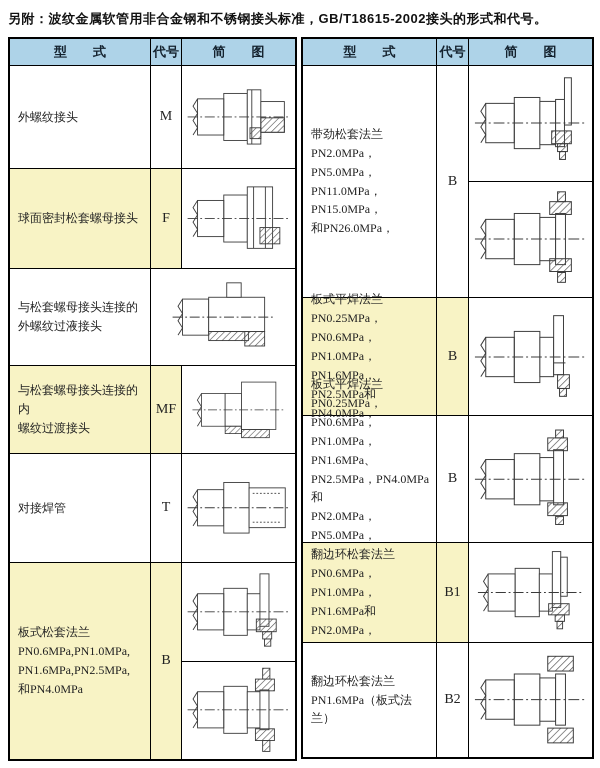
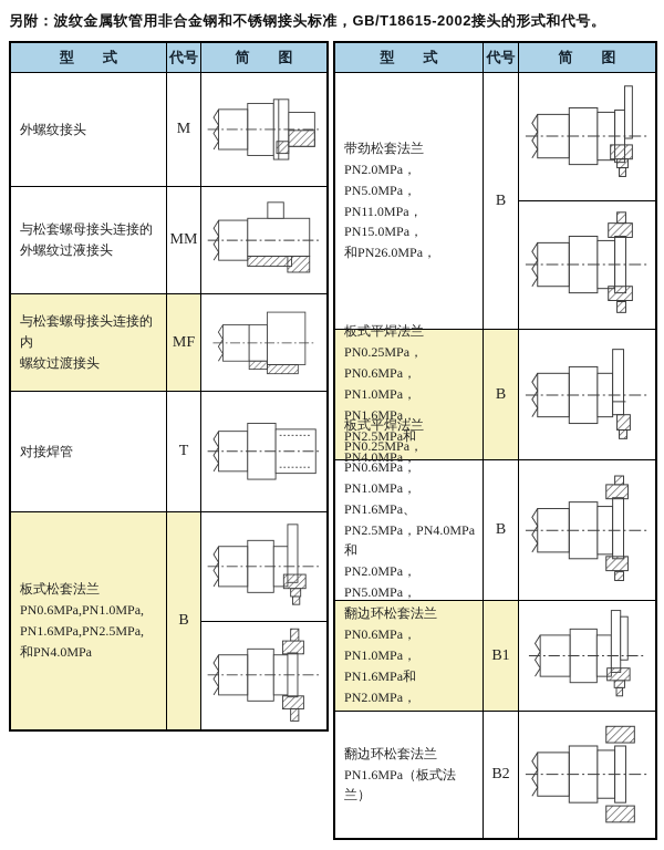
  另附：波纹金属软管用非合金钢和不锈钢接头标准，GB/T18615-2002接头的形式和代号。
  型 式
  代号
  简 图
  外螺纹接头
  M
- 球面密封松套螺母接头
- F
  与松套螺母接头连接的
  外螺纹过液接头
+ MM
  与松套螺母接头连接的内
  螺纹过渡接头
  MF
  对接焊管
  T
  板式松套法兰
  PN0.6MPa,PN1.0MPa,
  PN1.6MPa,PN2.5MPa,
  和PN4.0MPa
  B
  型 式
  代号
  简 图
  带劲松套法兰
  PN2.0MPa，PN5.0MPa，
  PN11.0MPa，PN15.0MPa，
  和PN26.0MPa，
  B
  板式平焊法兰
  PN0.25MPa，PN0.6MPa，
  PN1.0MPa，PN1.6MPa，
  PN2.5MPa和PN4.0MPa，
  B
  板式平焊法兰
  PN0.25MPa，PN0.6MPa，
  PN1.0MPa，PN1.6MPa、
  PN2.5MPa，PN4.0MPa和
  PN2.0MPa，PN5.0MPa，
  B
  翻边环松套法兰
  PN0.6MPa，PN1.0MPa，
  PN1.6MPa和PN2.0MPa，
  B1
  翻边环松套法兰
  PN1.6MPa（板式法兰）
  B2
